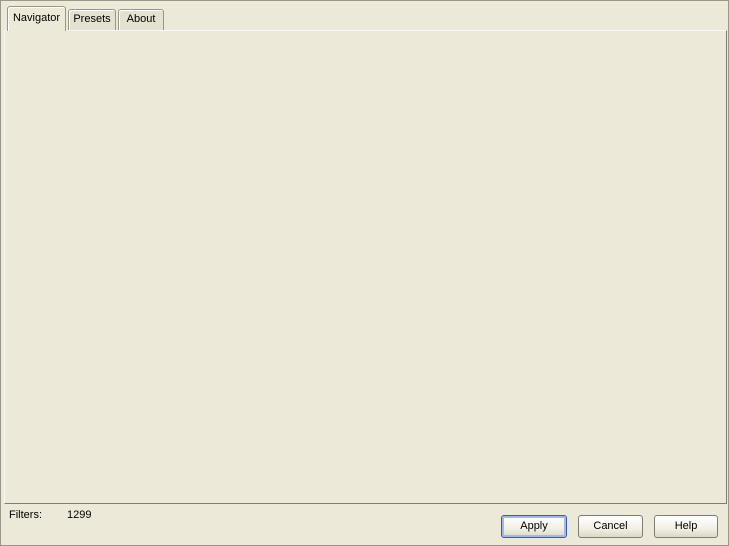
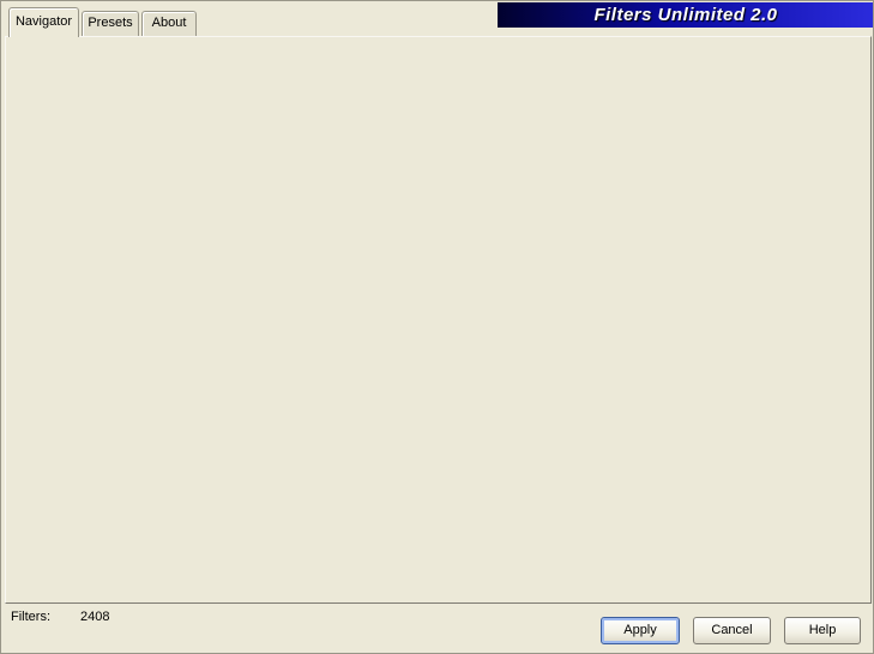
+ Filters Unlimited 2.0
  Navigator
  Presets
  About
- Filters: 1299
+ Filters: 2408
  Apply
  Cancel
  Help
